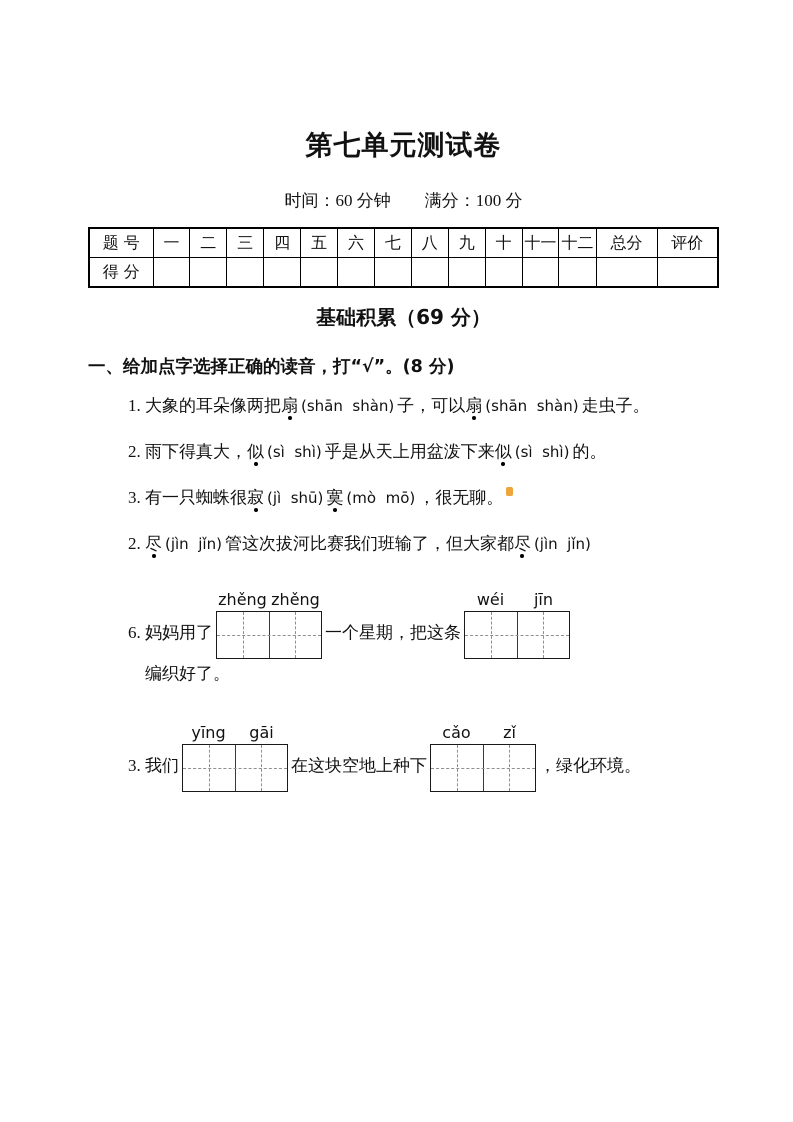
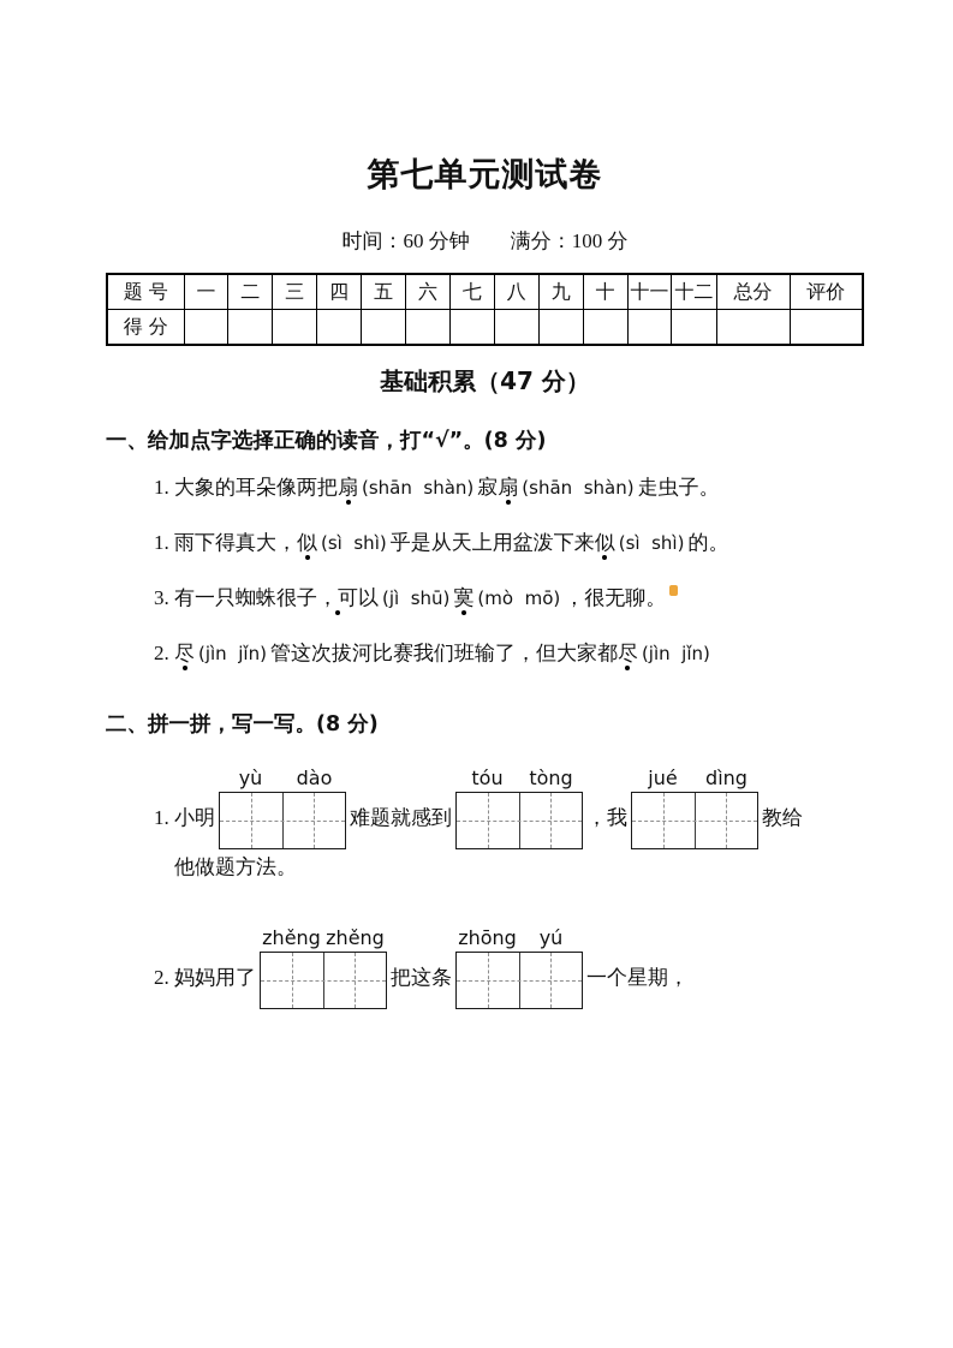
  第七单元测试卷
  时间：60 分钟 满分：100 分
  题 号	一	二	三	四	五	六	七	八	九	十	十一	十二	总分	评价
  得 分
- 基础积累（69 分）
+ 基础积累（47 分）
  一、给加点字选择正确的读音，打“√”。(8 分)
- 1. 大象的耳朵像两把扇 (shān shàn) 子，可以扇 (shān shàn) 走虫子。
+ 1. 大象的耳朵像两把扇 (shān shàn) 寂扇 (shān shàn) 走虫子。
- 2. 雨下得真大，似 (sì shì) 乎是从天上用盆泼下来似 (sì shì) 的。
+ 1. 雨下得真大，似 (sì shì) 乎是从天上用盆泼下来似 (sì shì) 的。
- 3. 有一只蜘蛛很寂 (jì shū) 寞 (mò mō) ，很无聊。
+ 3. 有一只蜘蛛很子，可以 (jì shū) 寞 (mò mō) ，很无聊。
  2. 尽 (jìn jǐn) 管这次拔河比赛我们班输了，但大家都尽 (jìn jǐn)
+ 二、拼一拼，写一写。(8 分)
+ 1. 小明
+ yù
+ dào
+ 难题就感到
+ tóu
+ tòng
+ ，我
+ jué
+ dìng
+ 教给
+ 他做题方法。
- 6. 妈妈用了
+ 2. 妈妈用了
  zhěng
  zhěng
- 一个星期，
+ 把这条
+ zhōng
+ yú
- 把这条
+ 一个星期，
- wéi
- jīn
- 编织好了。
- 3. 我们
- yīng
- gāi
- 在这块空地上种下
- cǎo
- zǐ
- ，绿化环境。
